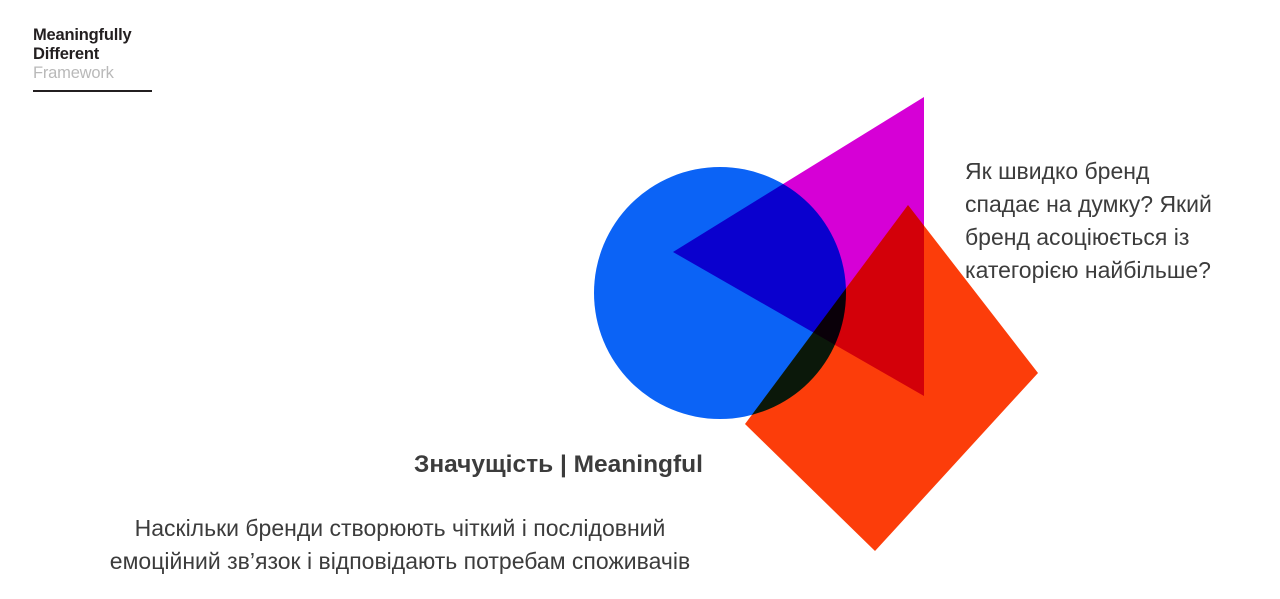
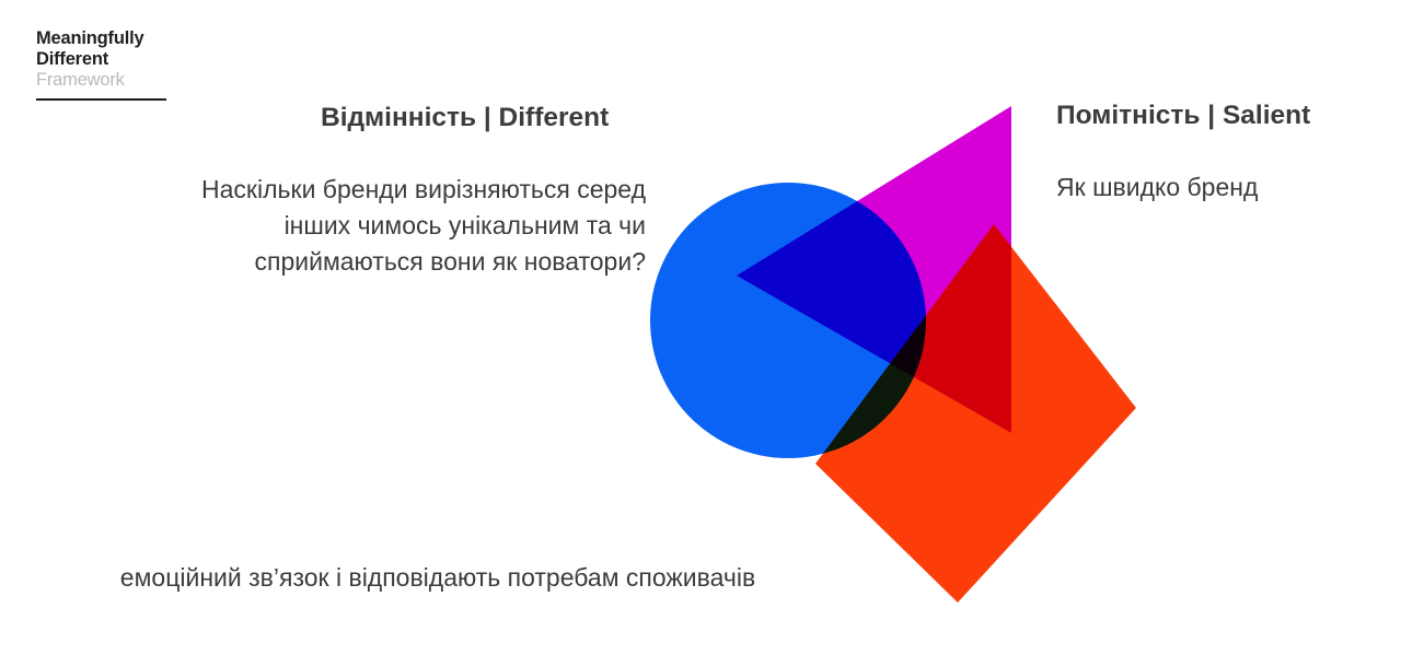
  Meaningfully
  Different
  Framework
+ Відмінність | Different
+ Наскільки бренди вирізняються серед
+ інших чимось унікальним та чи
+ сприймаються вони як новатори?
+ Помітність | Salient
  Як швидко бренд
- спадає на думку? Який
- бренд асоціюється із
- категорією найбільше?
- Значущість | Meaningful
- Наскільки бренди створюють чіткий і послідовний
  емоційний зв’язок і відповідають потребам споживачів
